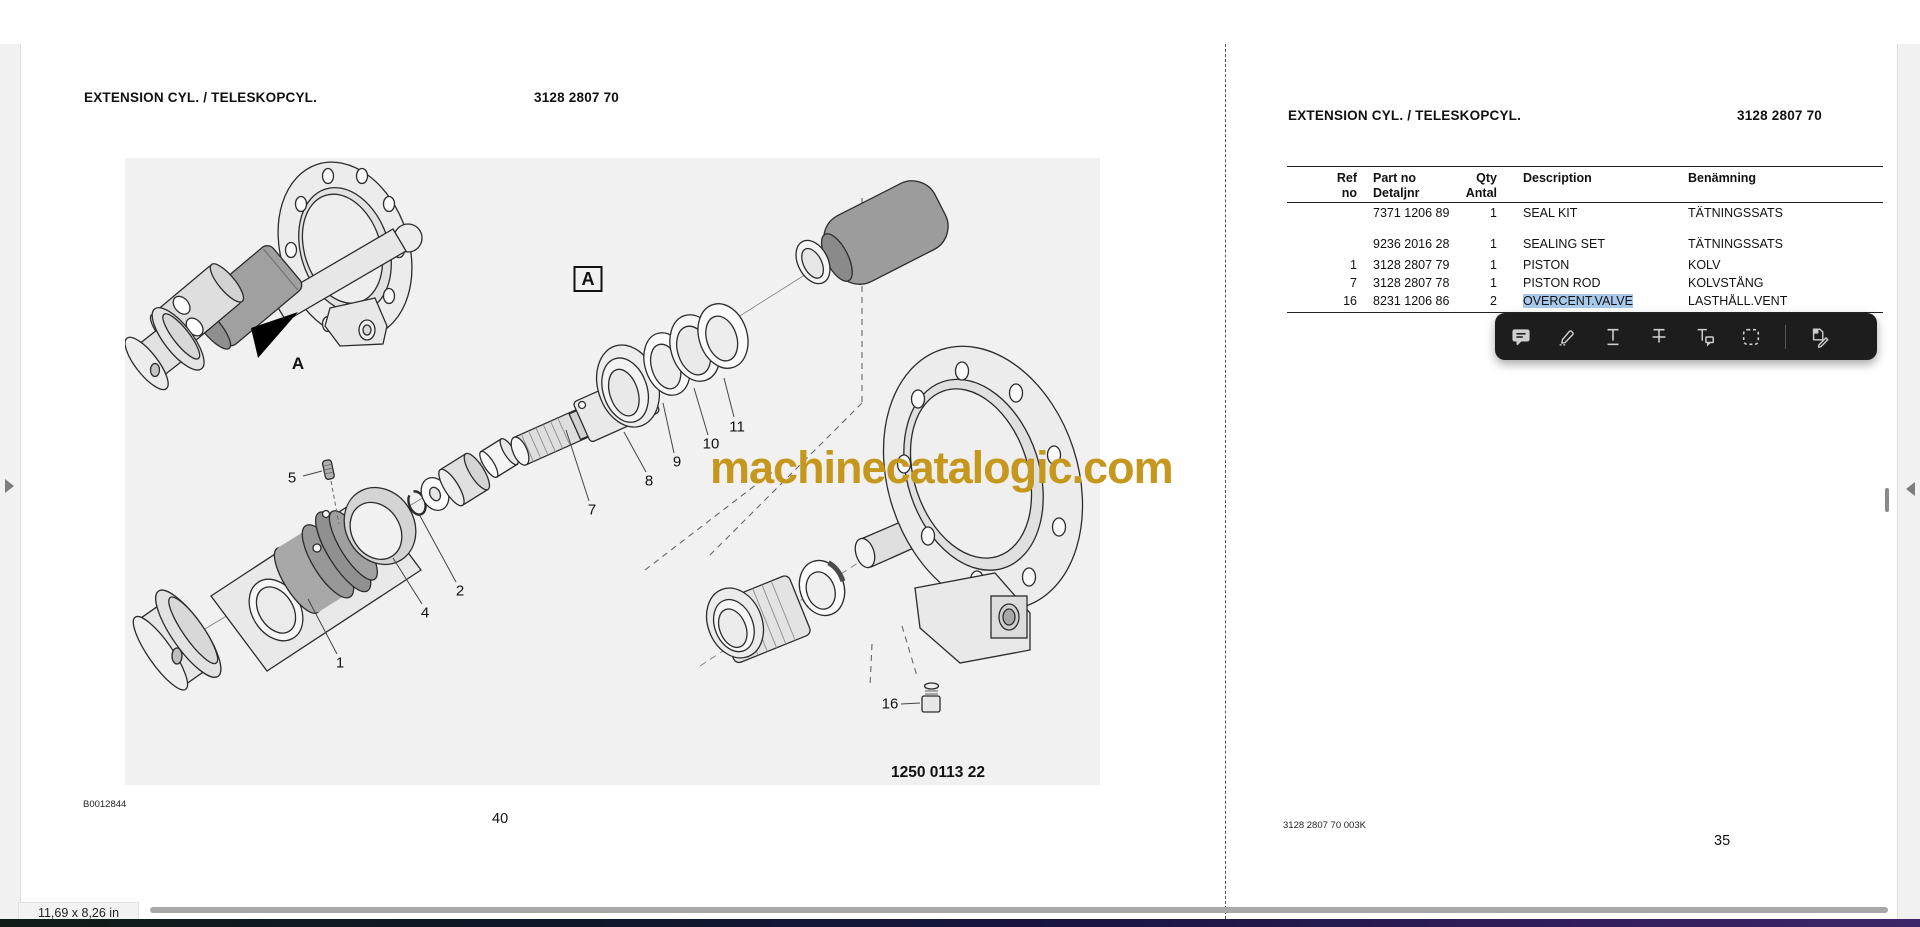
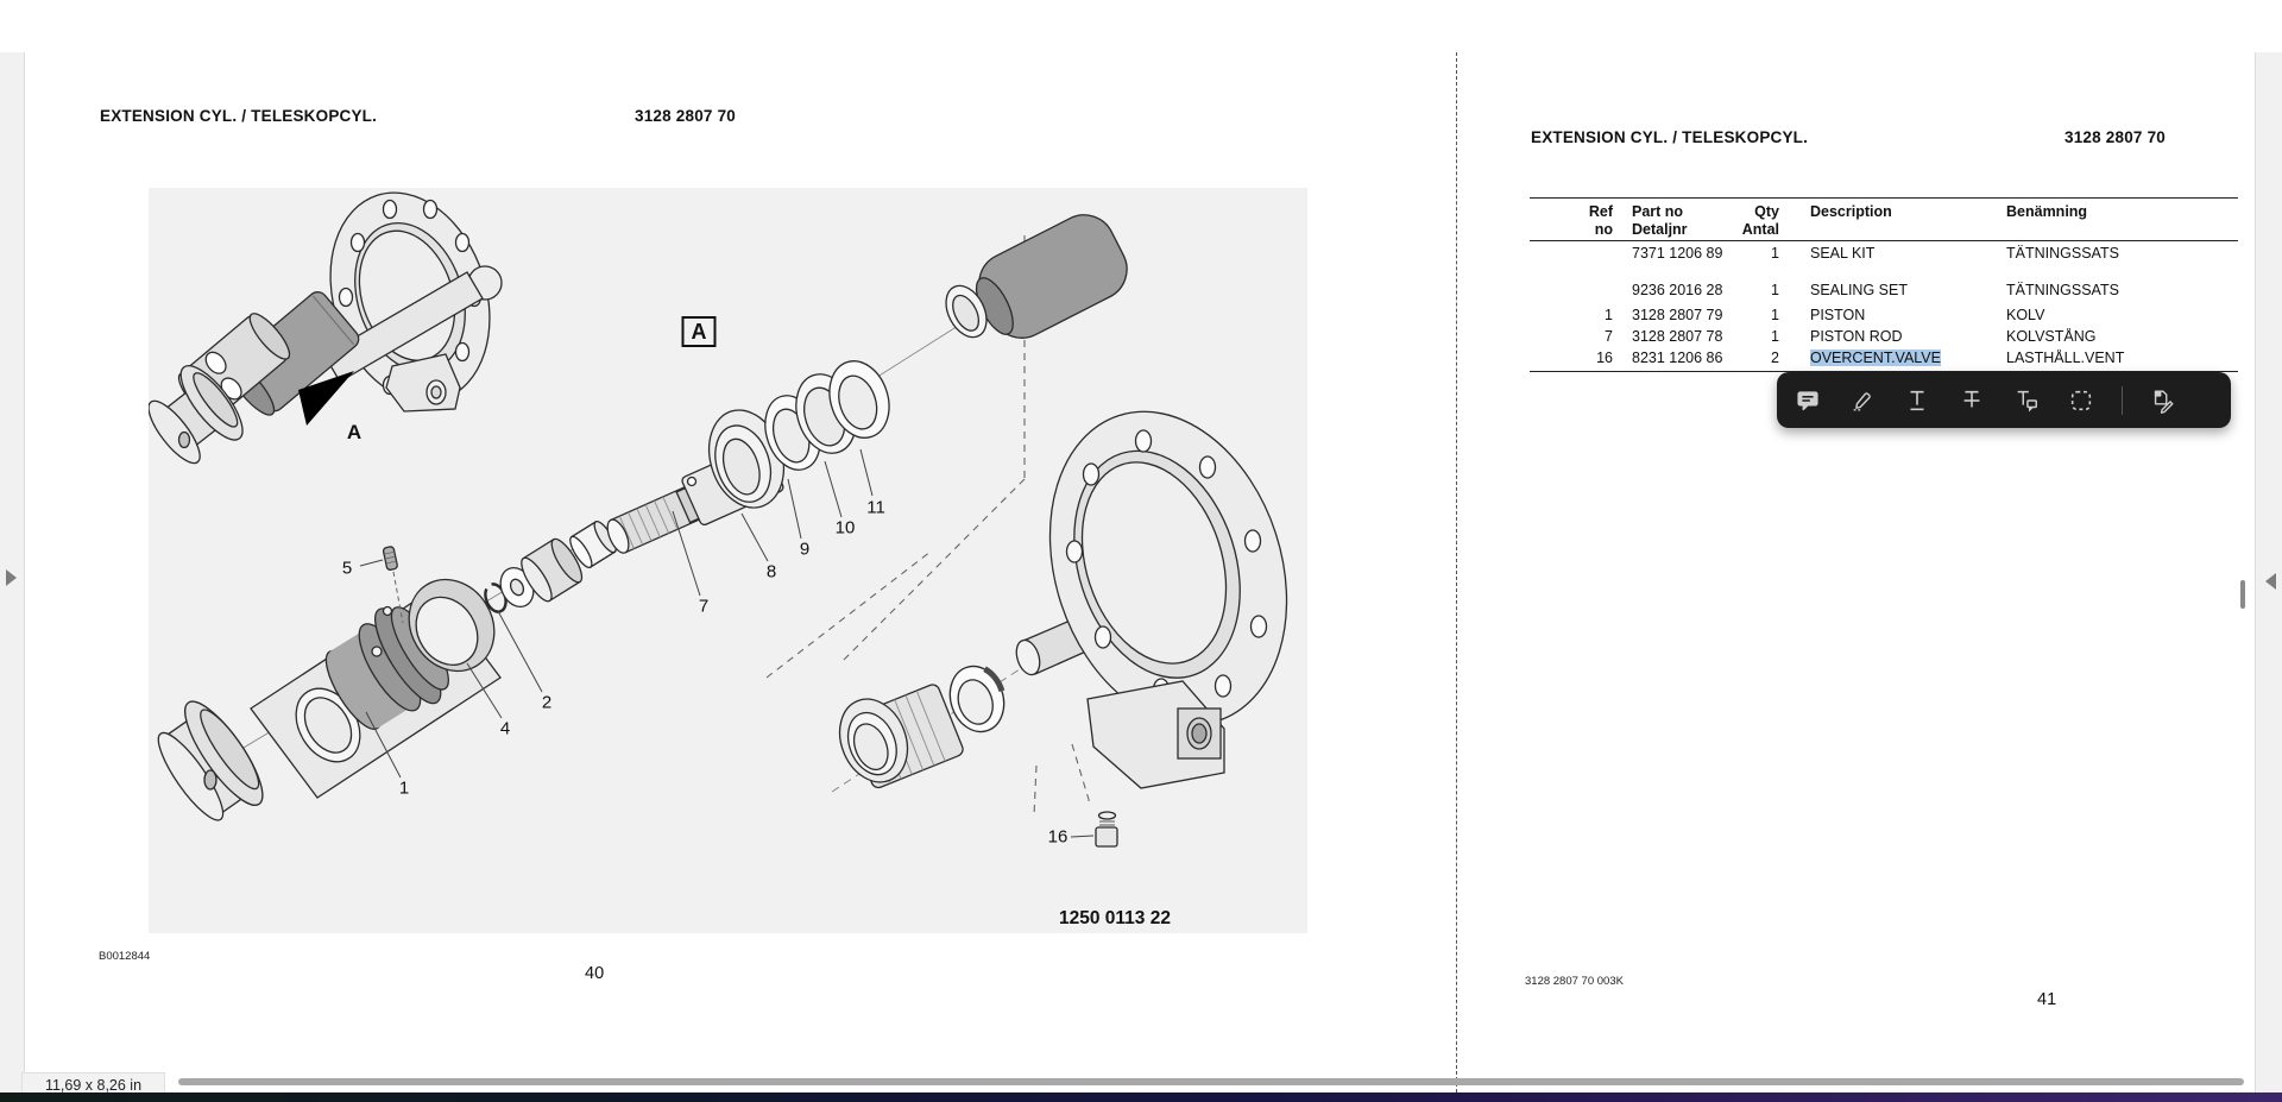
  EXTENSION CYL. / TELESKOPCYL.
  3128 2807 70
  A
  A
  1
  2
  4
  5
  7
  8
  9
  10
  11
  16
- machinecatalogic.com
  1250 0113 22
  B0012844
  40
  EXTENSION CYL. / TELESKOPCYL.
  3128 2807 70
  Ref
  no
  Part no
  Detaljnr
  Qty
  Antal
  Description
  Benämning
  7371 1206 89
  1
  SEAL KIT
  TÄTNINGSSATS
  9236 2016 28
  1
  SEALING SET
  TÄTNINGSSATS
  1
  3128 2807 79
  1
  PISTON
  KOLV
  7
  3128 2807 78
  1
  PISTON ROD
  KOLVSTÅNG
  16
  8231 1206 86
  2
  OVERCENT.VALVE
  LASTHÅLL.VENT
  3128 2807 70 003K
- 35
+ 41
  11,69 x 8,26 in
